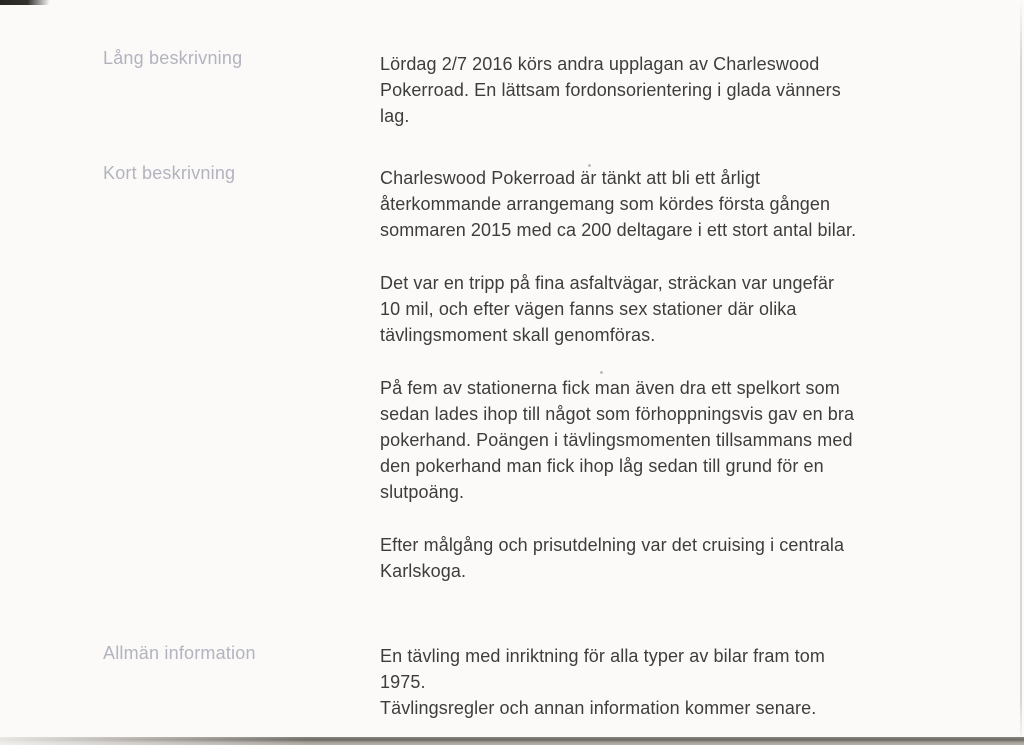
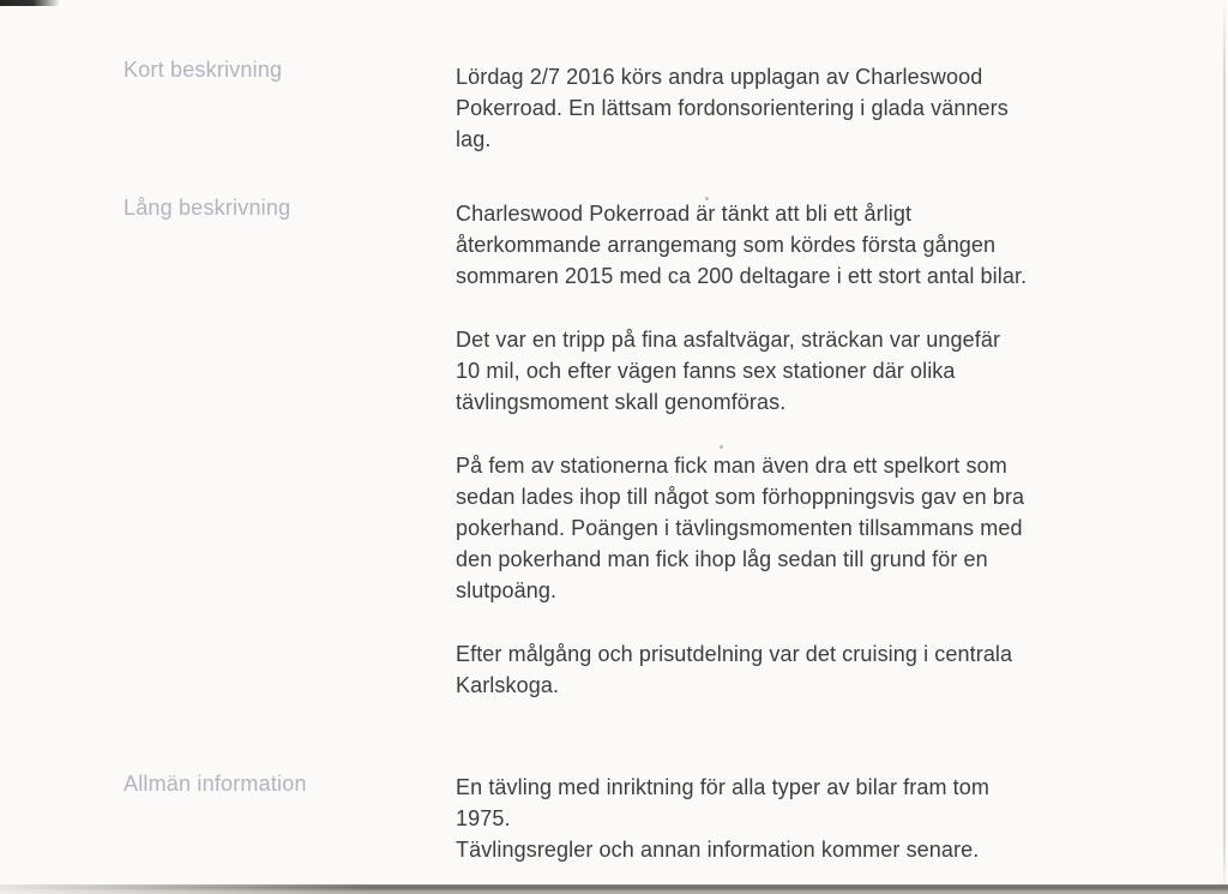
- Lång beskrivning
+ Kort beskrivning
  Lördag 2/7 2016 körs andra upplagan av Charleswood
  Pokerroad. En lättsam fordonsorientering i glada vänners
  lag.
- Kort beskrivning
+ Lång beskrivning
  Charleswood Pokerroad är tänkt att bli ett årligt
  återkommande arrangemang som kördes första gången
  sommaren 2015 med ca 200 deltagare i ett stort antal bilar.
  Det var en tripp på fina asfaltvägar, sträckan var ungefär
  10 mil, och efter vägen fanns sex stationer där olika
  tävlingsmoment skall genomföras.
  På fem av stationerna fick man även dra ett spelkort som
  sedan lades ihop till något som förhoppningsvis gav en bra
  pokerhand. Poängen i tävlingsmomenten tillsammans med
  den pokerhand man fick ihop låg sedan till grund för en
  slutpoäng.
  Efter målgång och prisutdelning var det cruising i centrala
  Karlskoga.
  Allmän information
  En tävling med inriktning för alla typer av bilar fram tom
  1975.
  Tävlingsregler och annan information kommer senare.
